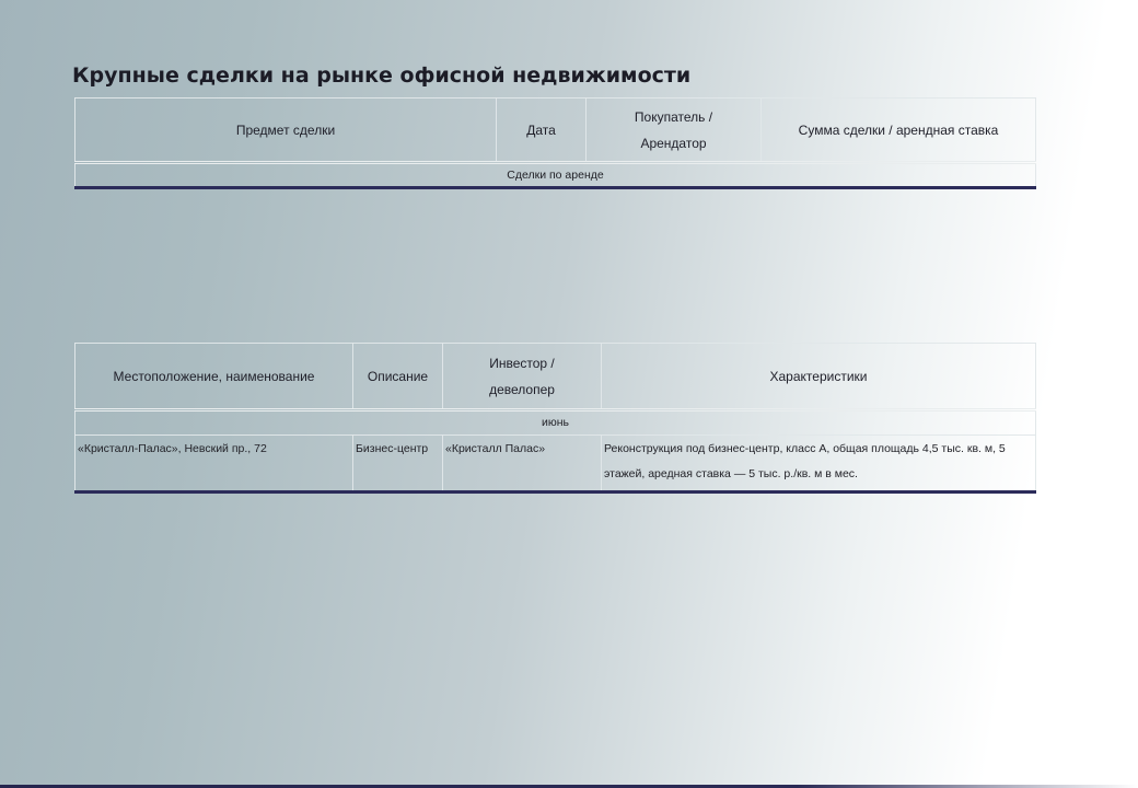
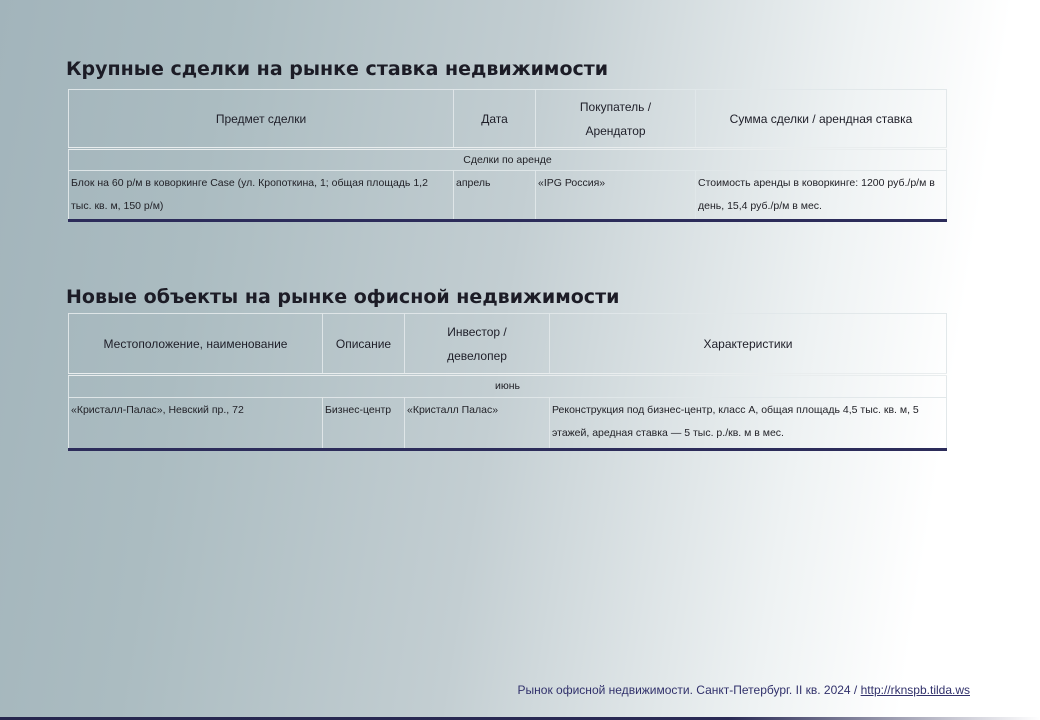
- Крупные сделки на рынке офисной недвижимости
+ Крупные сделки на рынке ставка недвижимости
  Предмет сделки	Дата	Покупатель / Арендатор	Сумма сделки / арендная ставка
  Сделки по аренде
+ Блок на 60 р/м в коворкинге Case (ул. Кропоткина, 1; общая площадь 1,2 тыс. кв. м, 150 р/м)	апрель	«IPG Россия»	Стоимость аренды в коворкинге: 1200 руб./р/м в день, 15,4 руб./р/м в мес.
+ Новые объекты на рынке офисной недвижимости
  Местоположение, наименование	Описание	Инвестор / девелопер	Характеристики
  июнь
  «Кристалл-Палас», Невский пр., 72	Бизнес-центр	«Кристалл Палас»	Реконструкция под бизнес-центр, класс А, общая площадь 4,5 тыс. кв. м, 5 этажей, аредная ставка — 5 тыс. р./кв. м в мес.
+ Рынок офисной недвижимости. Санкт-Петербург. II кв. 2024 / http://rknspb.tilda.ws
